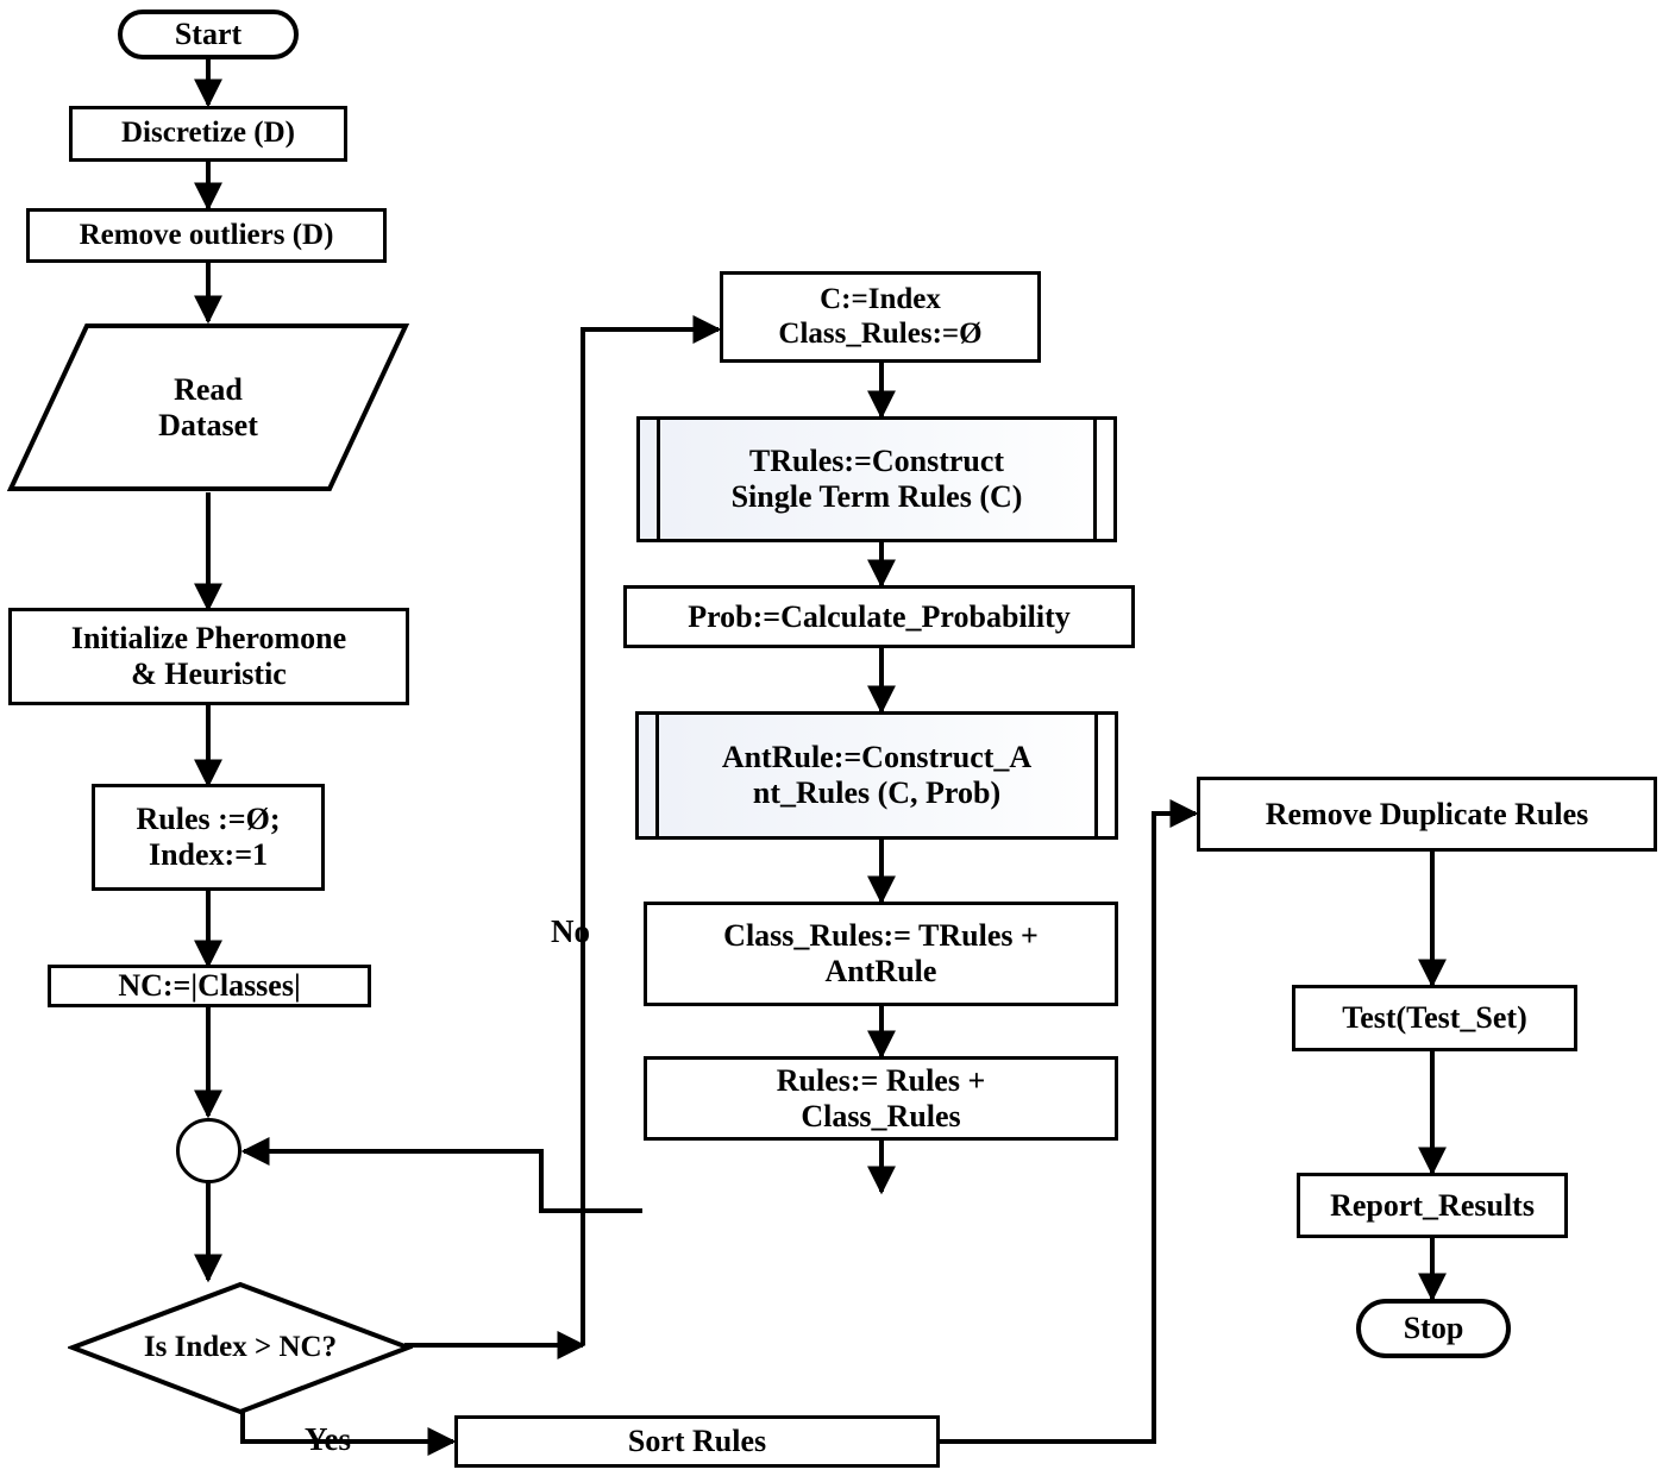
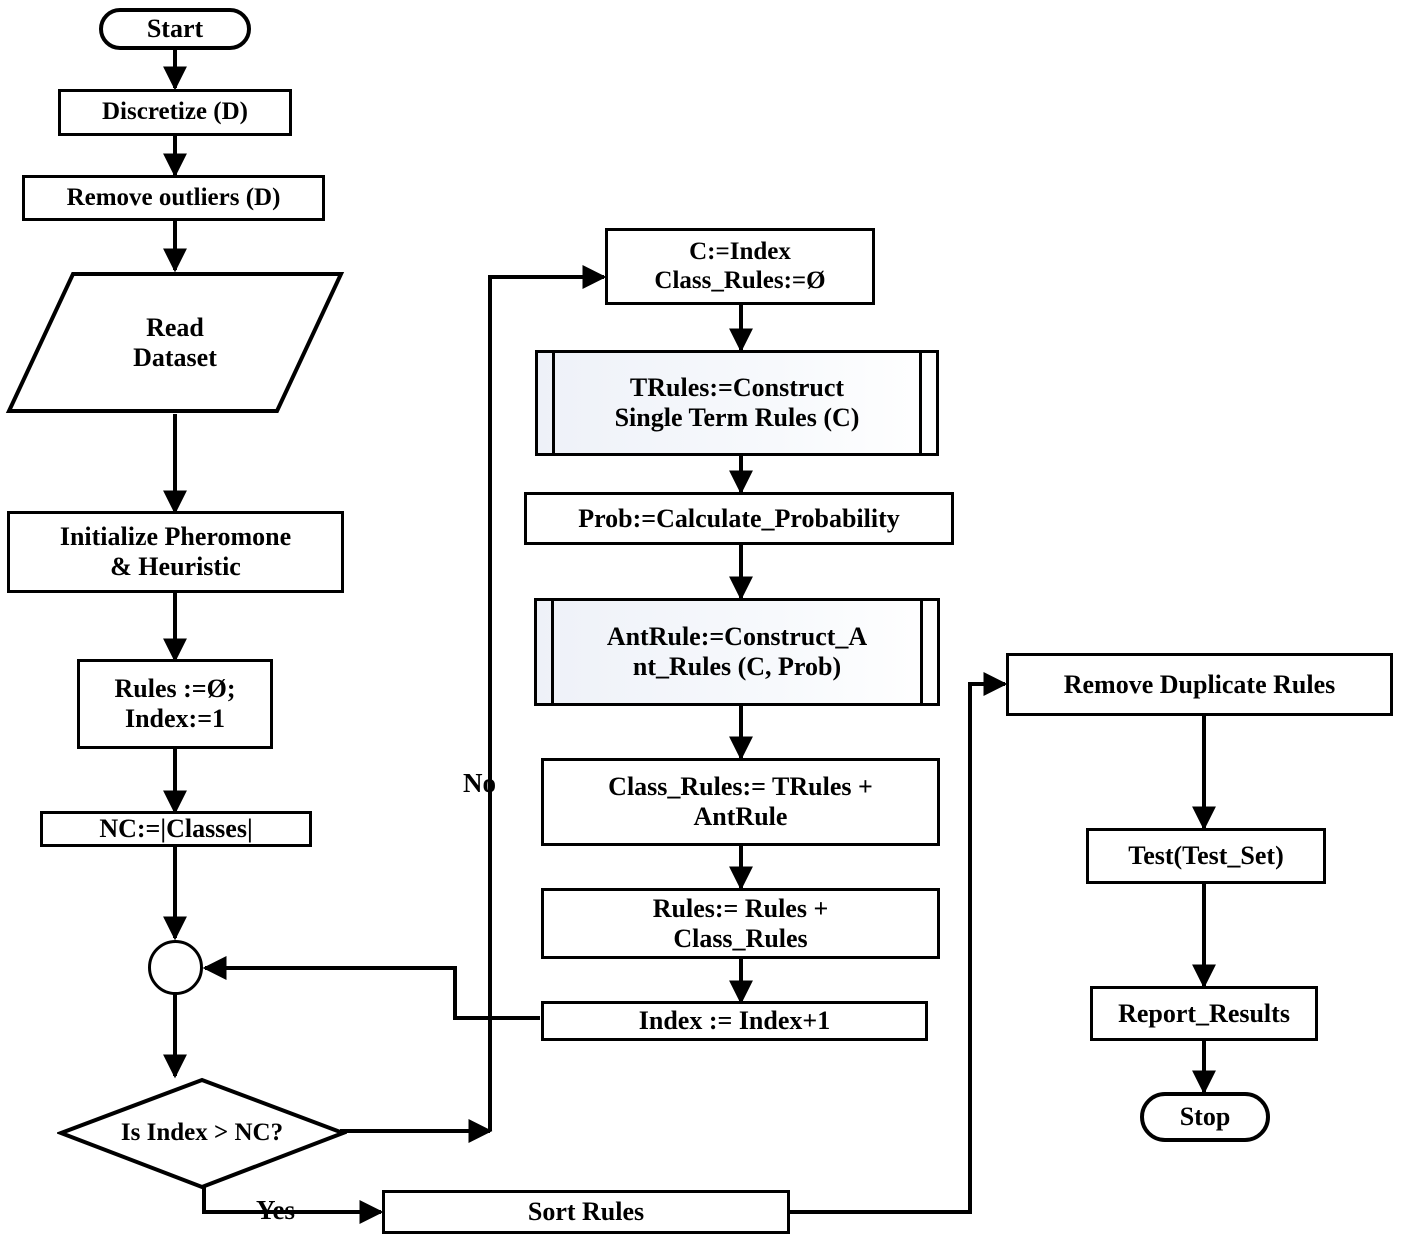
  Start
  Discretize (D)
  Remove outliers (D)
  Read
  Dataset
  Initialize Pheromone
  & Heuristic
  Rules :=Ø;
  Index:=1
  NC:=|Classes|
  Is Index > NC?
  Sort Rules
  C:=Index
  Class_Rules:=Ø
  TRules:=Construct
  Single Term Rules (C)
  Prob:=Calculate_Probability
  AntRule:=Construct_A
  nt_Rules (C, Prob)
  Class_Rules:= TRules +
  AntRule
  Rules:= Rules +
  Class_Rules
+ Index := Index+1
  Remove Duplicate Rules
  Test(Test_Set)
  Report_Results
  Stop
  No
  Yes
